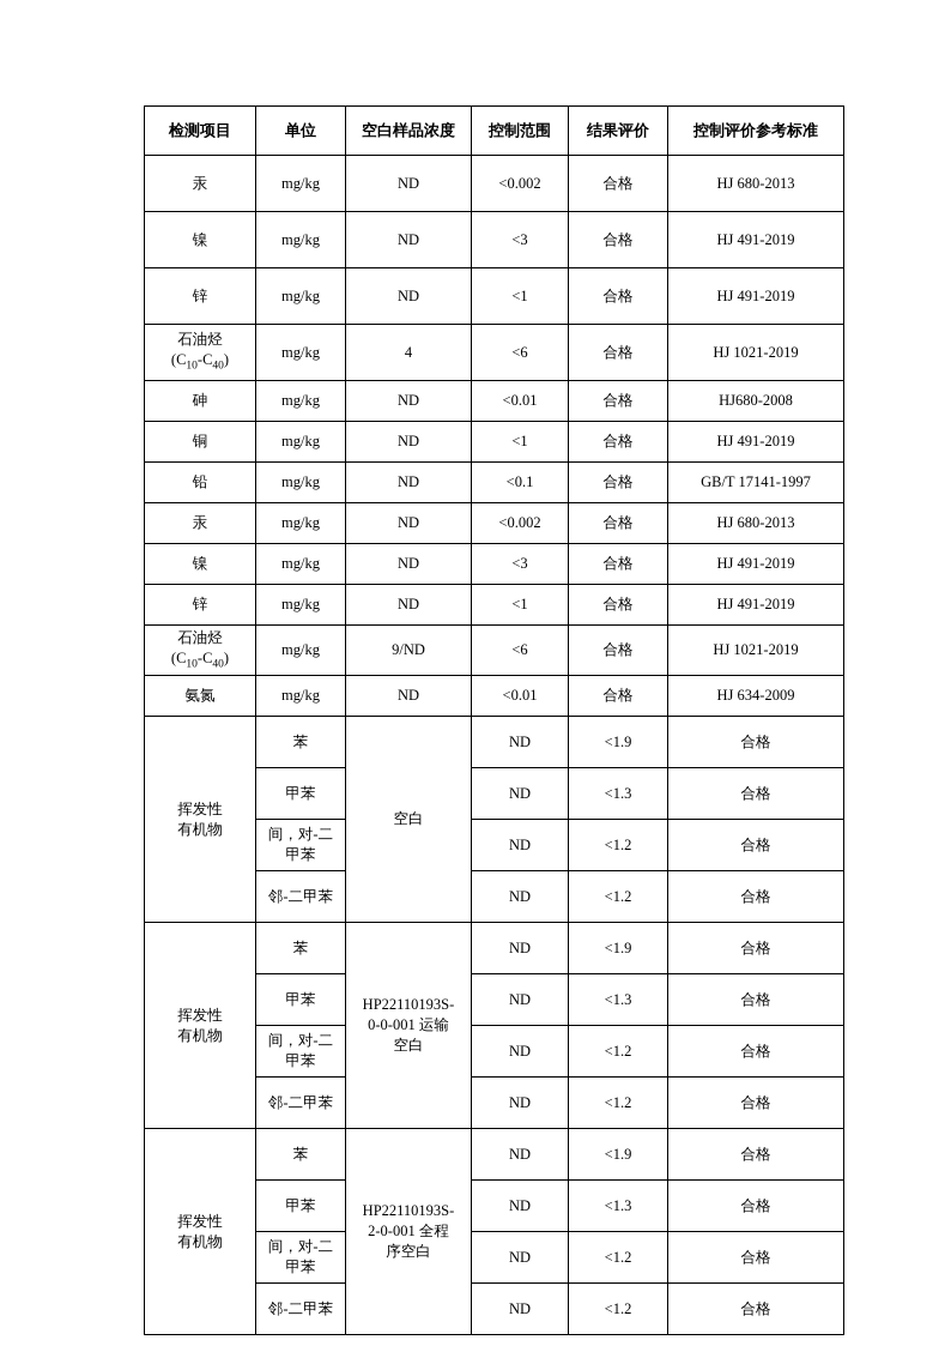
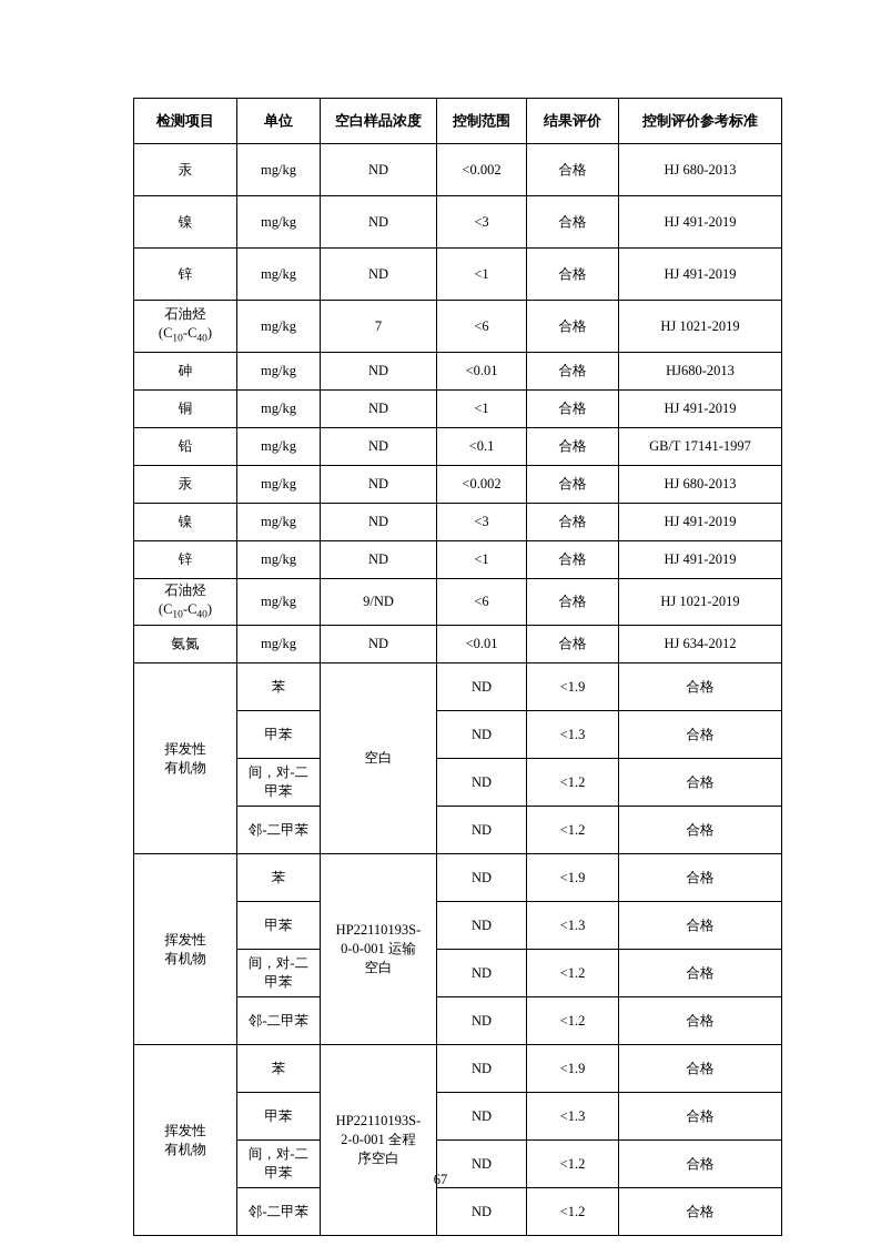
  检测项目	单位	空白样品浓度	控制范围	结果评价	控制评价参考标准
  汞	mg/kg	ND	<0.002	合格	HJ 680-2013
  镍	mg/kg	ND	<3	合格	HJ 491-2019
  锌	mg/kg	ND	<1	合格	HJ 491-2019
- 石油烃 (C10-C40)	mg/kg	4	<6	合格	HJ 1021-2019
+ 石油烃 (C10-C40)	mg/kg	7	<6	合格	HJ 1021-2019
- 砷	mg/kg	ND	<0.01	合格	HJ680-2008
+ 砷	mg/kg	ND	<0.01	合格	HJ680-2013
  铜	mg/kg	ND	<1	合格	HJ 491-2019
  铅	mg/kg	ND	<0.1	合格	GB/T 17141-1997
  汞	mg/kg	ND	<0.002	合格	HJ 680-2013
  镍	mg/kg	ND	<3	合格	HJ 491-2019
  锌	mg/kg	ND	<1	合格	HJ 491-2019
  石油烃 (C10-C40)	mg/kg	9/ND	<6	合格	HJ 1021-2019
- 氨氮	mg/kg	ND	<0.01	合格	HJ 634-2009
+ 氨氮	mg/kg	ND	<0.01	合格	HJ 634-2012
  挥发性 有机物	苯	空白	ND	<1.9	合格
  甲苯	ND	<1.3	合格
  间，对-二 甲苯	ND	<1.2	合格
  邻-二甲苯	ND	<1.2	合格
  挥发性 有机物	苯	HP22110193S- 0-0-001 运输 空白	ND	<1.9	合格
  甲苯	ND	<1.3	合格
  间，对-二 甲苯	ND	<1.2	合格
  邻-二甲苯	ND	<1.2	合格
  挥发性 有机物	苯	HP22110193S- 2-0-001 全程 序空白	ND	<1.9	合格
  甲苯	ND	<1.3	合格
  间，对-二 甲苯	ND	<1.2	合格
  邻-二甲苯	ND	<1.2	合格
+ 67
